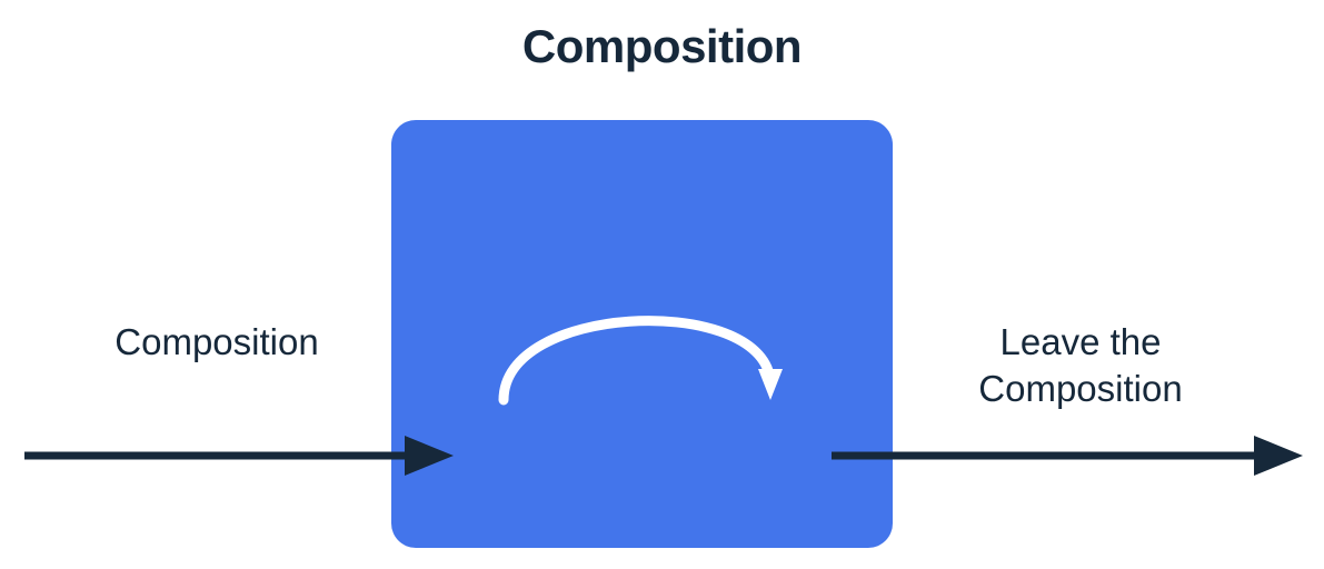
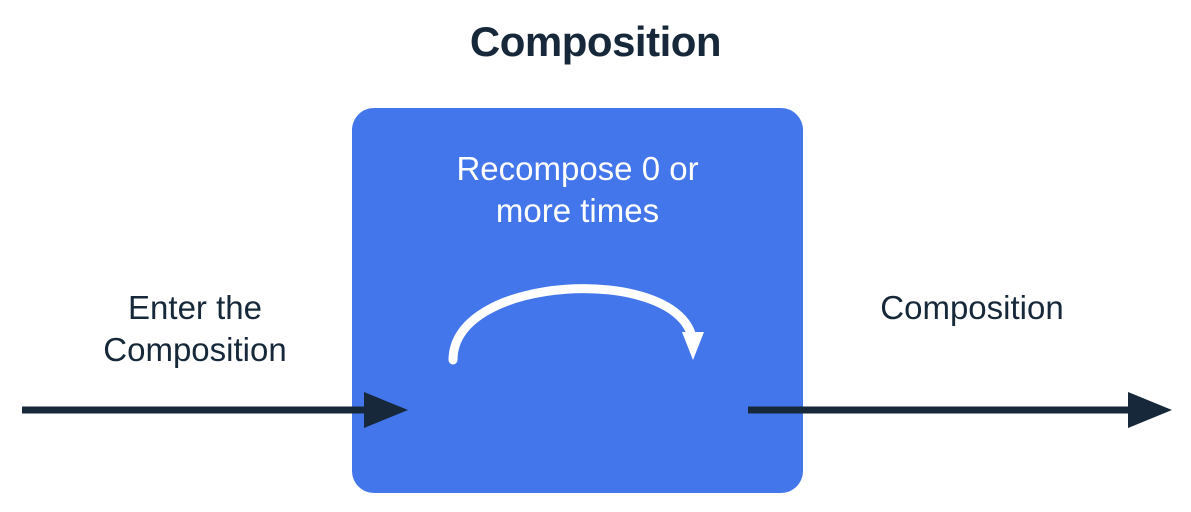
  Composition
+ Recompose 0 or
+ more times
+ Enter the
  Composition
- Leave the
  Composition
